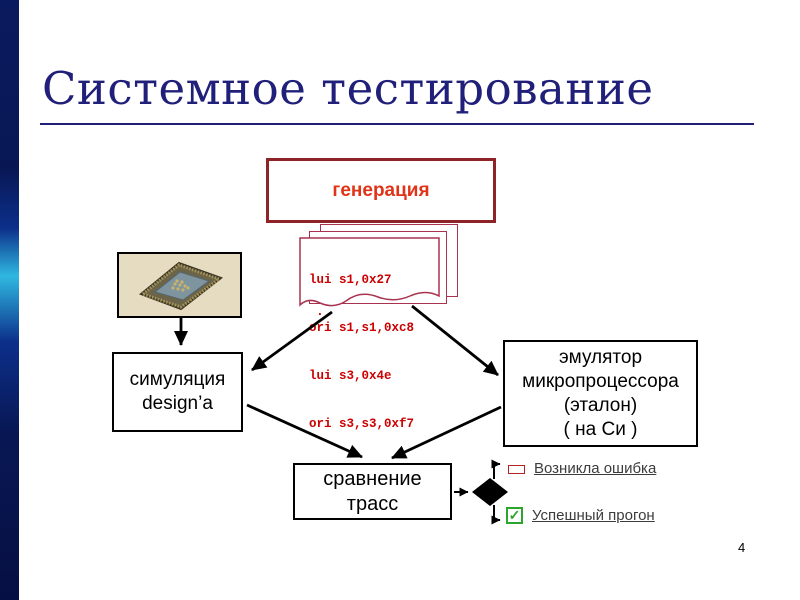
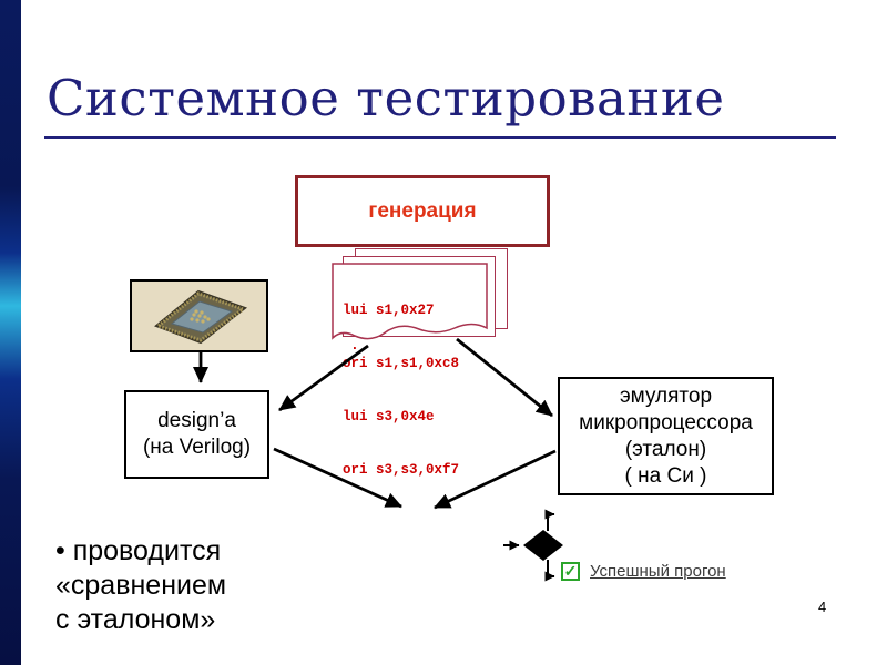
  Системное тестирование
  генерация
  lui s1,0x27
  ori s1,s1,0xc8
  lui s3,0x4e
  ori s3,s3,0xf7
  .
- симуляция
  design’a
+ (на Verilog)
  эмулятор
  микропроцессора
  (эталон)
  ( на Си )
- сравнение
- трасс
- Возникла ошибка
  ✓
  Успешный прогон
+ • проводится
+ «сравнением
+ с эталоном»
  4
